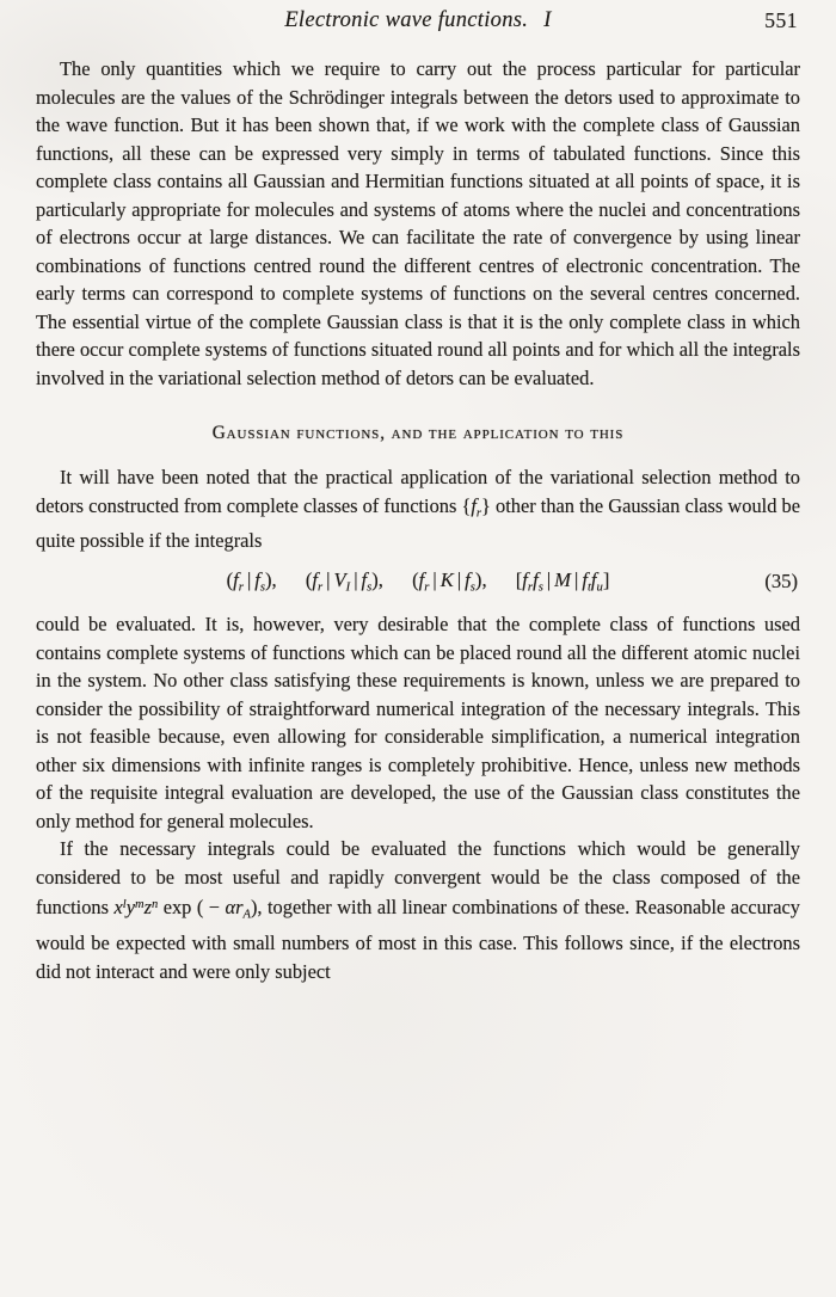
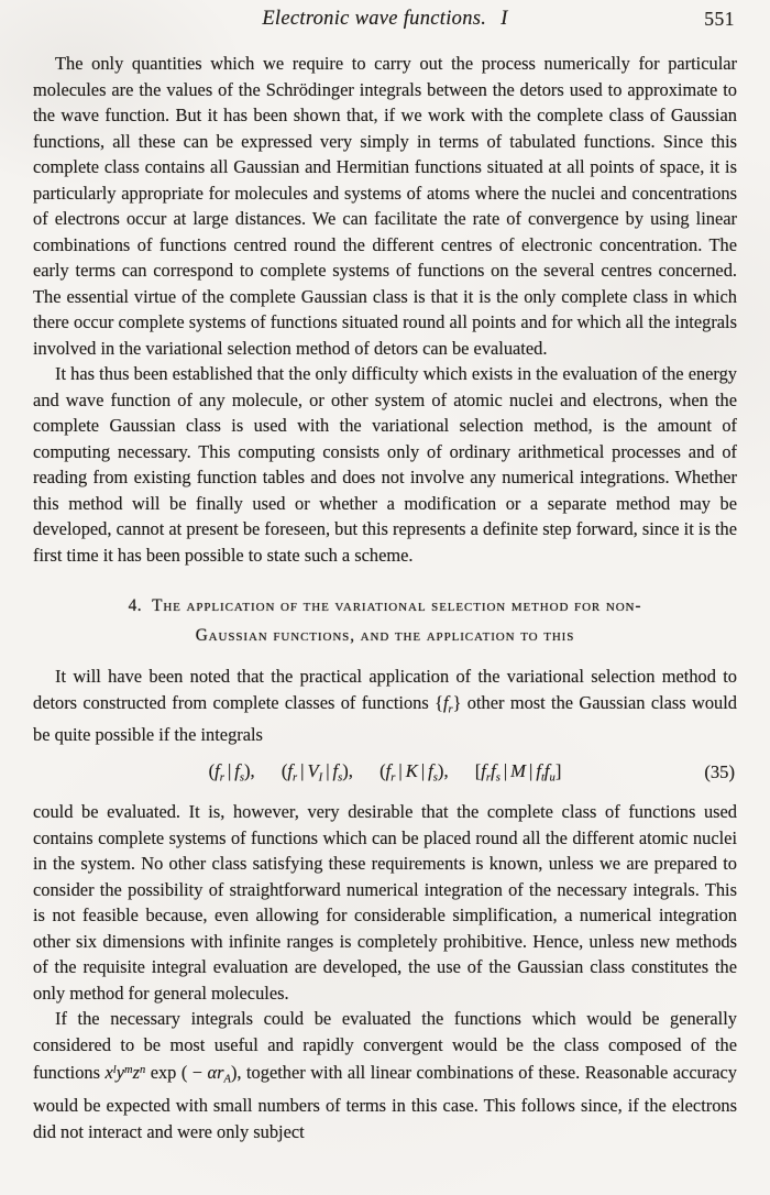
  Electronic wave functions. I
  551
- The only quantities which we require to carry out the process particular for particular molecules are the values of the Schrödinger integrals between the detors used to approximate to the wave function. But it has been shown that, if we work with the complete class of Gaussian functions, all these can be expressed very simply in terms of tabulated functions. Since this complete class contains all Gaussian and Hermitian functions situated at all points of space, it is particularly appropriate for molecules and systems of atoms where the nuclei and concentrations of electrons occur at large distances. We can facilitate the rate of convergence by using linear combinations of functions centred round the different centres of electronic concentration. The early terms can correspond to complete systems of functions on the several centres concerned. The essential virtue of the complete Gaussian class is that it is the only complete class in which there occur complete systems of functions situated round all points and for which all the integrals involved in the variational selection method of detors can be evaluated.
+ The only quantities which we require to carry out the process numerically for particular molecules are the values of the Schrödinger integrals between the detors used to approximate to the wave function. But it has been shown that, if we work with the complete class of Gaussian functions, all these can be expressed very simply in terms of tabulated functions. Since this complete class contains all Gaussian and Hermitian functions situated at all points of space, it is particularly appropriate for molecules and systems of atoms where the nuclei and concentrations of electrons occur at large distances. We can facilitate the rate of convergence by using linear combinations of functions centred round the different centres of electronic concentration. The early terms can correspond to complete systems of functions on the several centres concerned. The essential virtue of the complete Gaussian class is that it is the only complete class in which there occur complete systems of functions situated round all points and for which all the integrals involved in the variational selection method of detors can be evaluated.
+ It has thus been established that the only difficulty which exists in the evaluation of the energy and wave function of any molecule, or other system of atomic nuclei and electrons, when the complete Gaussian class is used with the variational selection method, is the amount of computing necessary. This computing consists only of ordinary arithmetical processes and of reading from existing function tables and does not involve any numerical integrations. Whether this method will be finally used or whether a modification or a separate method may be developed, cannot at present be foreseen, but this represents a definite step forward, since it is the first time it has been possible to state such a scheme.
+ 4. The application of the variational selection method for non-
  Gaussian functions, and the application to this
- It will have been noted that the practical application of the variational selection method to detors constructed from complete classes of functions {fr} other than the Gaussian class would be quite possible if the integrals
+ It will have been noted that the practical application of the variational selection method to detors constructed from complete classes of functions {fr} other most the Gaussian class would be quite possible if the integrals
  (fr| fs), (fr| VI| fs), (fr| K | fs), [frfs| M | ftfu]
  (35)
  could be evaluated. It is, however, very desirable that the complete class of functions used contains complete systems of functions which can be placed round all the different atomic nuclei in the system. No other class satisfying these requirements is known, unless we are prepared to consider the possibility of straightforward numerical integration of the necessary integrals. This is not feasible because, even allowing for considerable simplification, a numerical integration other six dimensions with infinite ranges is completely prohibitive. Hence, unless new methods of the requisite integral evaluation are developed, the use of the Gaussian class constitutes the only method for general molecules.
- If the necessary integrals could be evaluated the functions which would be generally considered to be most useful and rapidly convergent would be the class composed of the functions xlymzn exp ( − αrA), together with all linear combinations of these. Reasonable accuracy would be expected with small numbers of most in this case. This follows since, if the electrons did not interact and were only subject
+ If the necessary integrals could be evaluated the functions which would be generally considered to be most useful and rapidly convergent would be the class composed of the functions xlymzn exp ( − αrA), together with all linear combinations of these. Reasonable accuracy would be expected with small numbers of terms in this case. This follows since, if the electrons did not interact and were only subject
